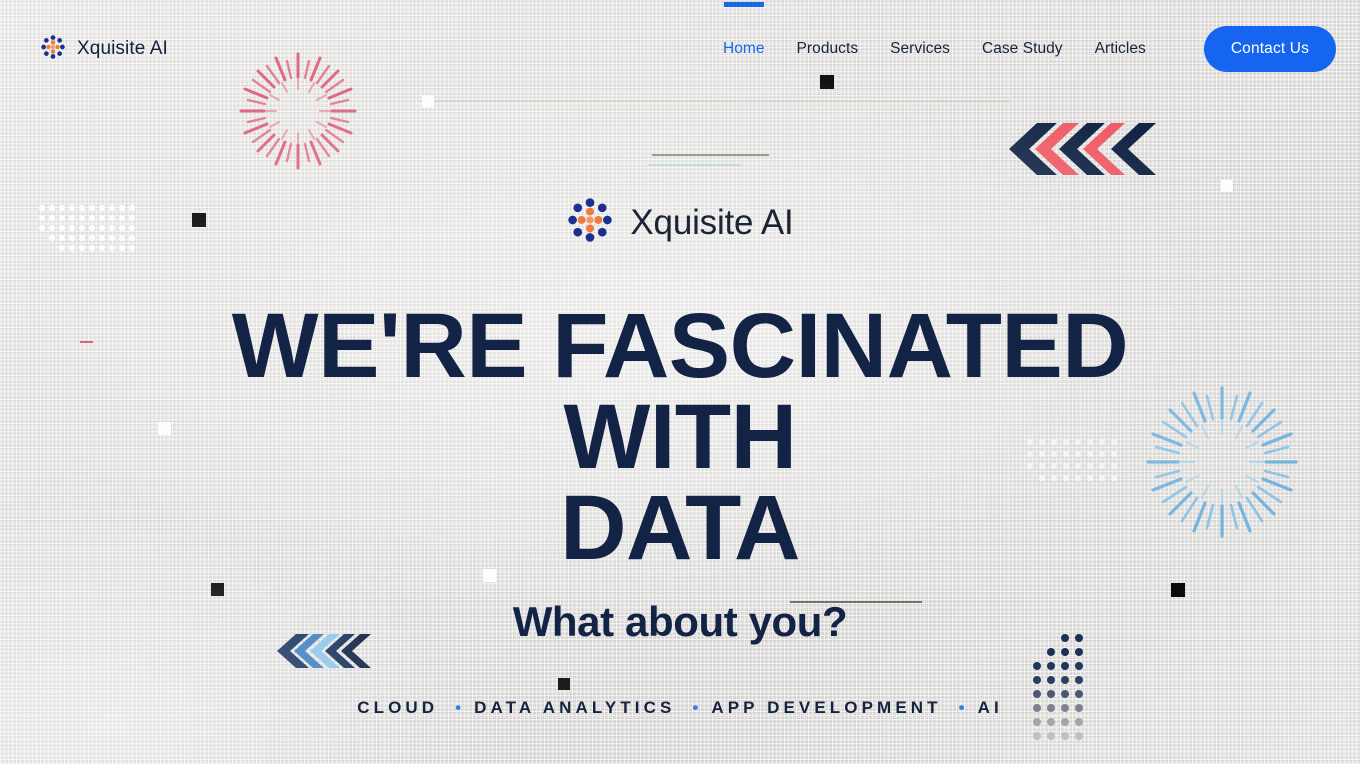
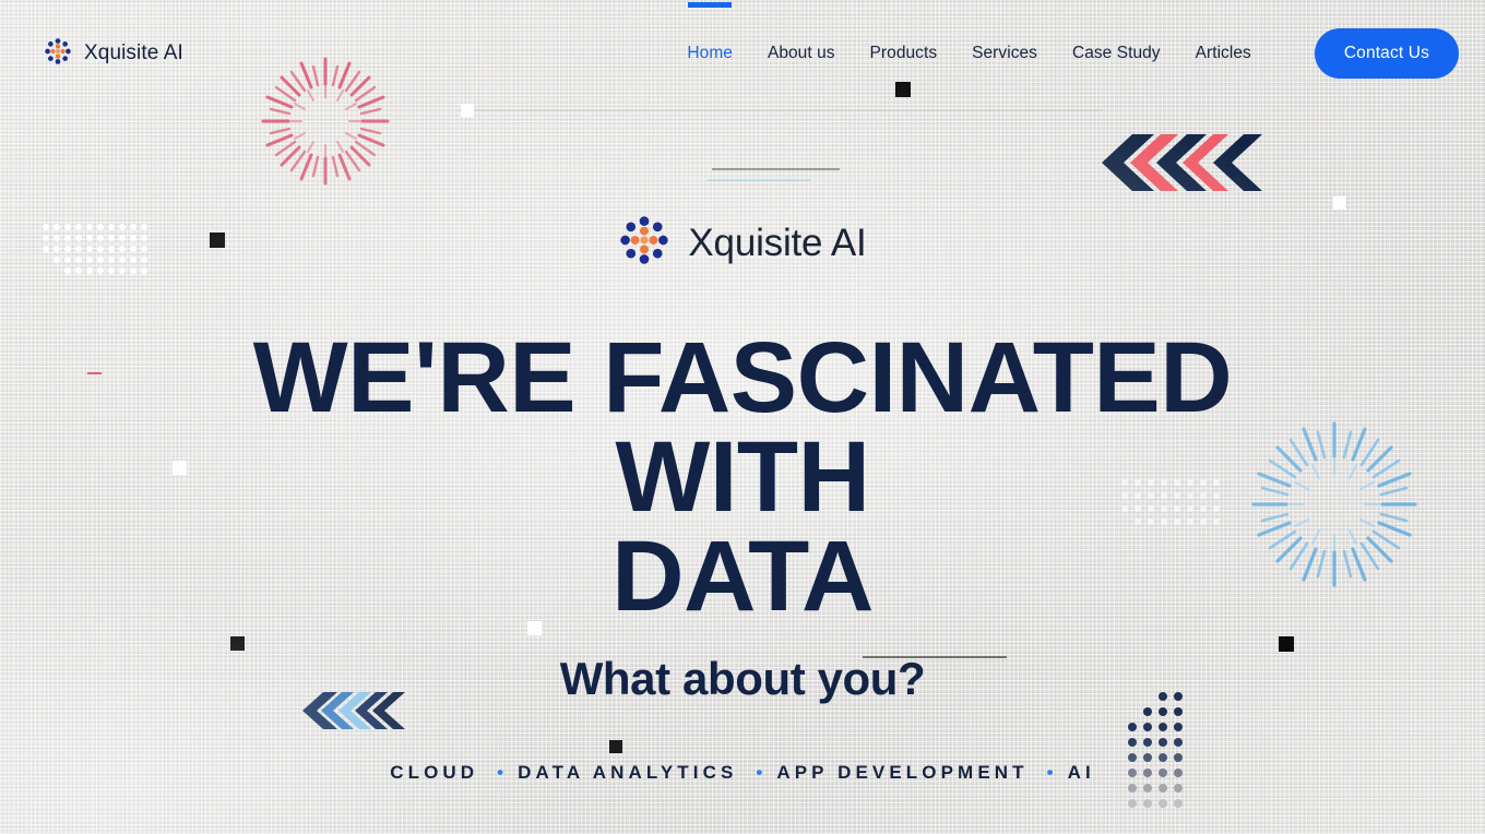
  Xquisite AI
  Home
+ About us
  Products
  Services
  Case Study
  Articles
  Contact Us
  Xquisite AI
  WE'RE FASCINATED WITH
  DATA
  What about you?
  CLOUD
  •
  DATA ANALYTICS
  •
  APP DEVELOPMENT
  •
  AI
